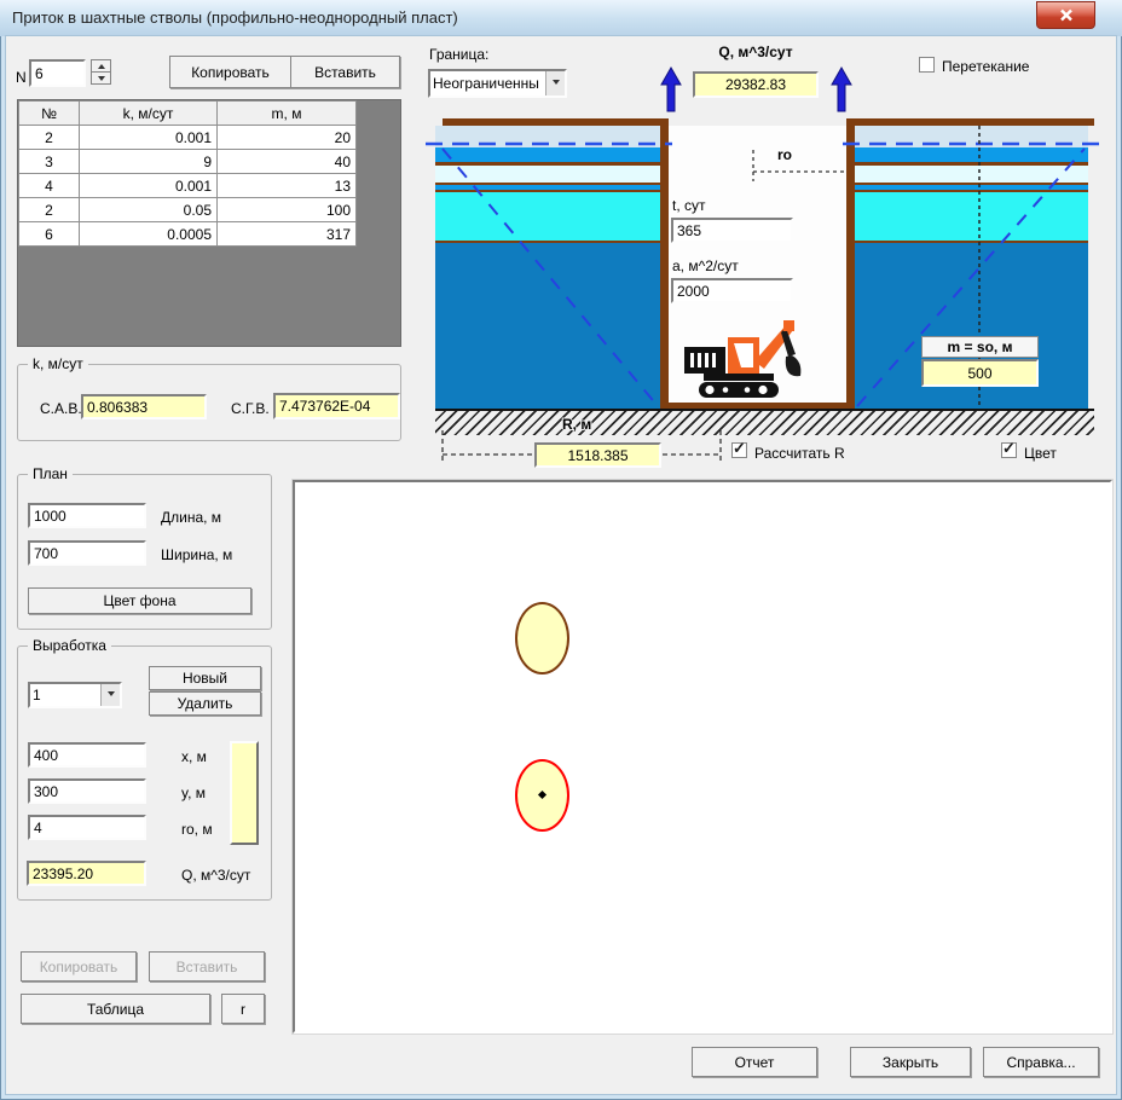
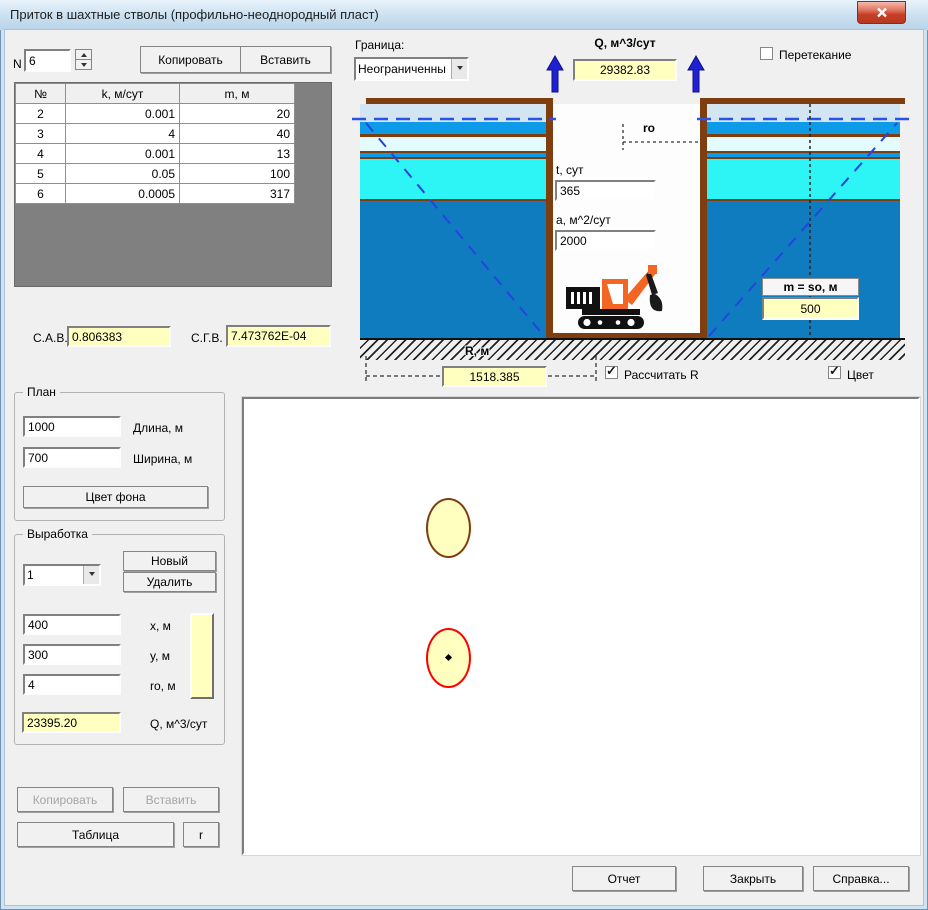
  Приток в шахтные стволы (профильно-неоднородный пласт)
  N
  6
  Копировать
  Вставить
  №	k, м/сут	m, м
  2	0.001	20
- 3	9	40
+ 3	4	40
  4	0.001	13
- 2	0.05	100
+ 5	0.05	100
  6	0.0005	317
- k, м/сут
  С.А.В.
  0.806383
  С.Г.В.
  7.473762E-04
  План
  1000
  Длина, м
  700
  Ширина, м
  Цвет фона
  Выработка
  Новый
  1
  Удалить
  400
  x, м
  300
  y, м
  4
  ro, м
  23395.20
  Q, м^3/сут
  Копировать
  Вставить
  Таблица
  r
  Граница:
  Неограниченны
  Q, м^3/сут
  29382.83
  Перетекание
  ro
  t, сут
  365
  a, м^2/сут
  2000
  m = so, м
  500
  R, м
  1518.385
  ✓
  Рассчитать R
  ✓
  Цвет
  Отчет
  Закрыть
  Справка...
